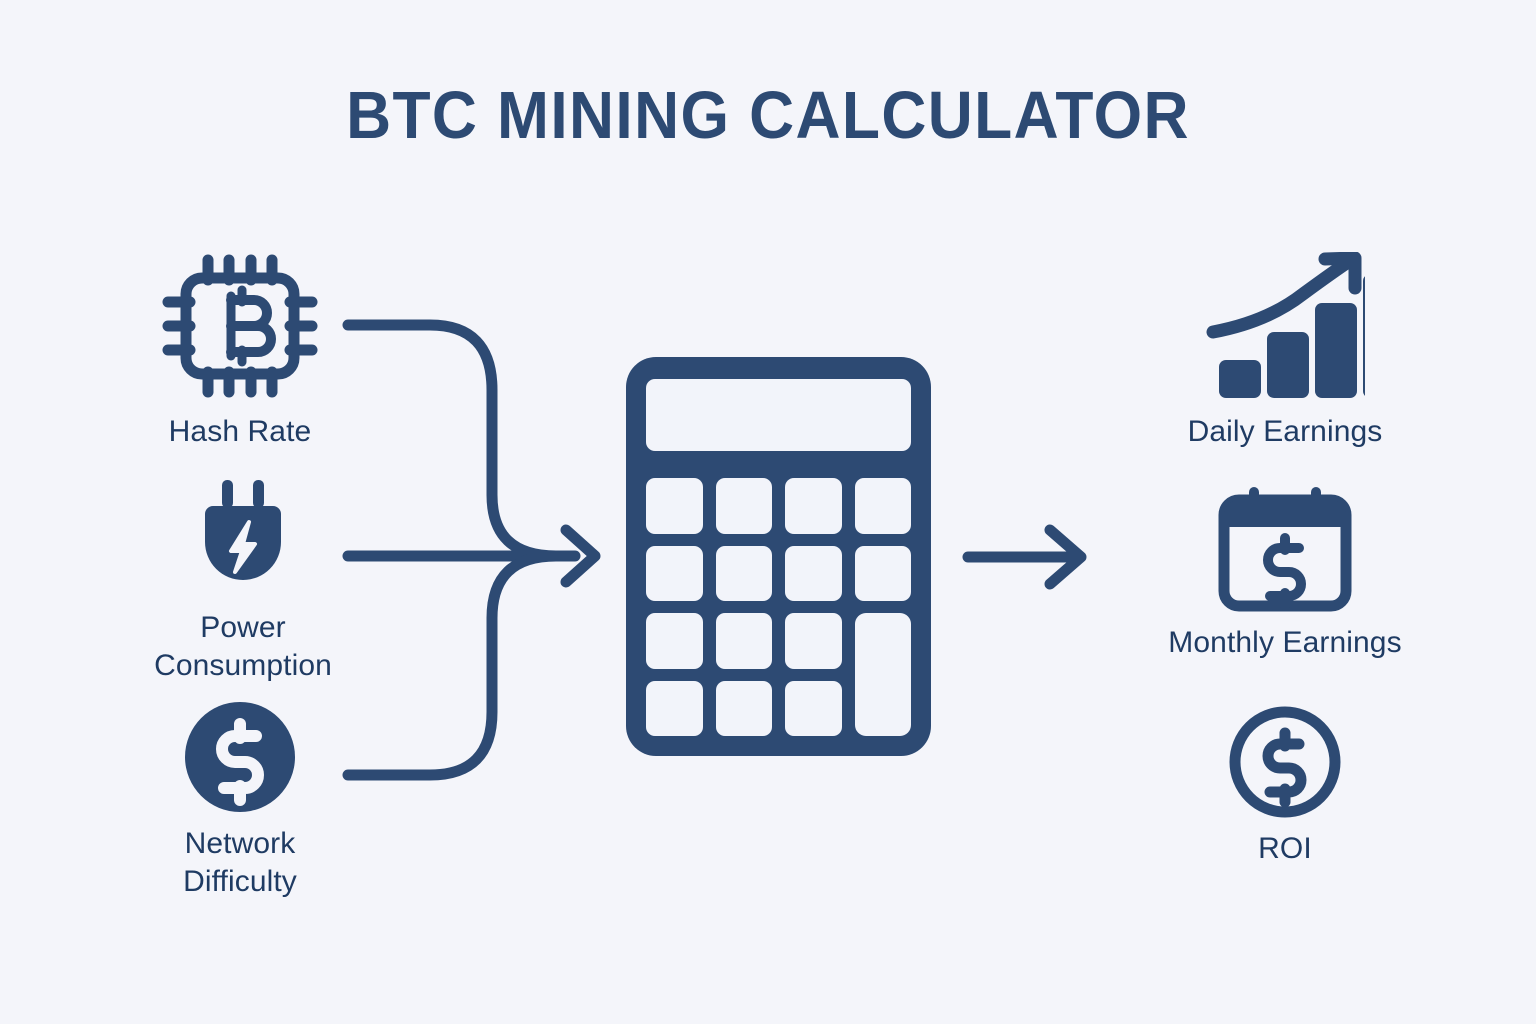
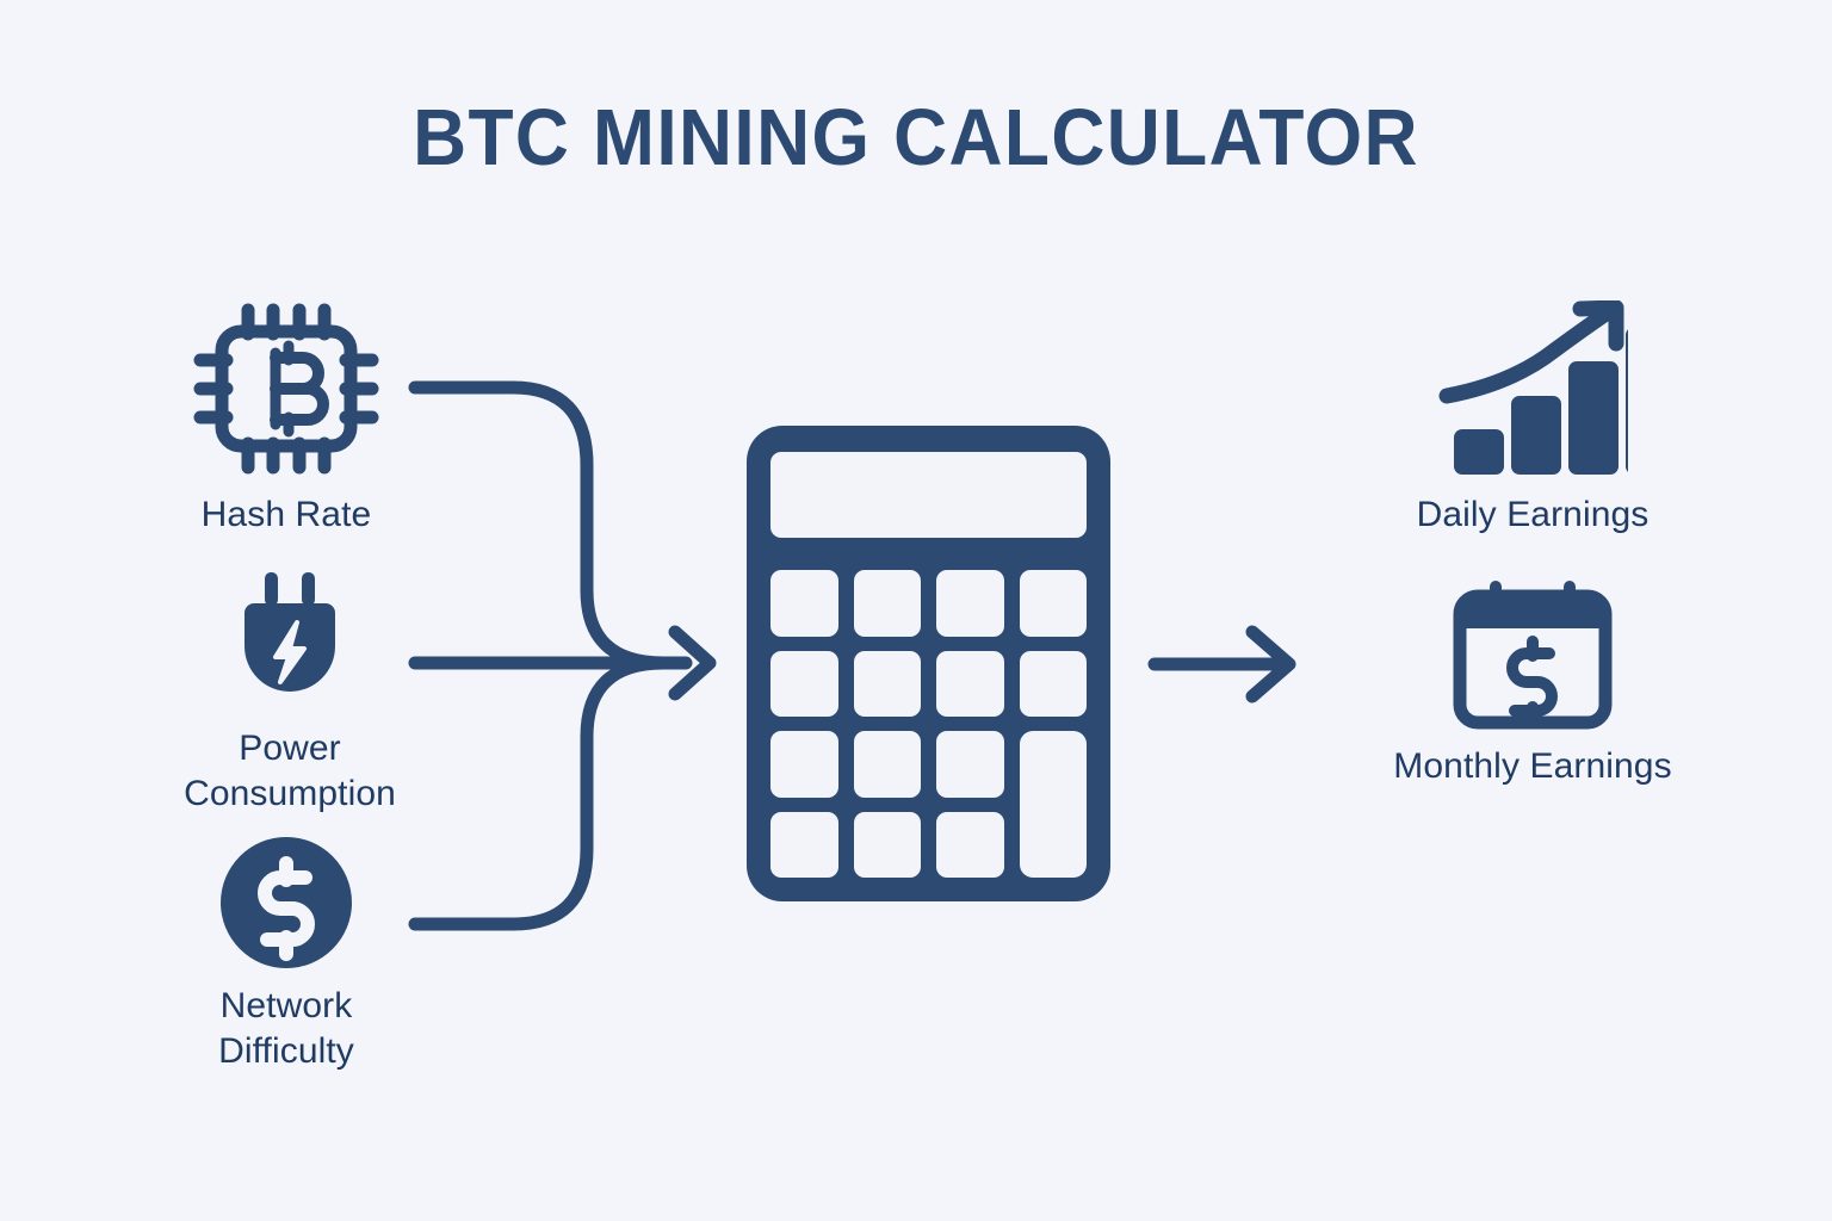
  BTC MINING CALCULATOR
  Hash Rate
  Power
  Consumption
  Network
  Difficulty
  Daily Earnings
  Monthly Earnings
- ROI
